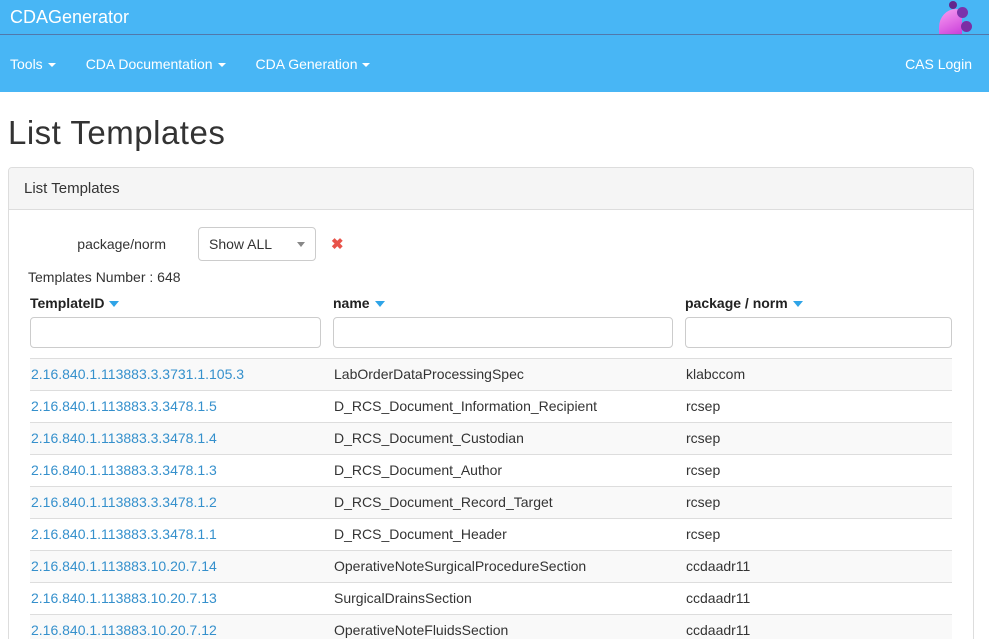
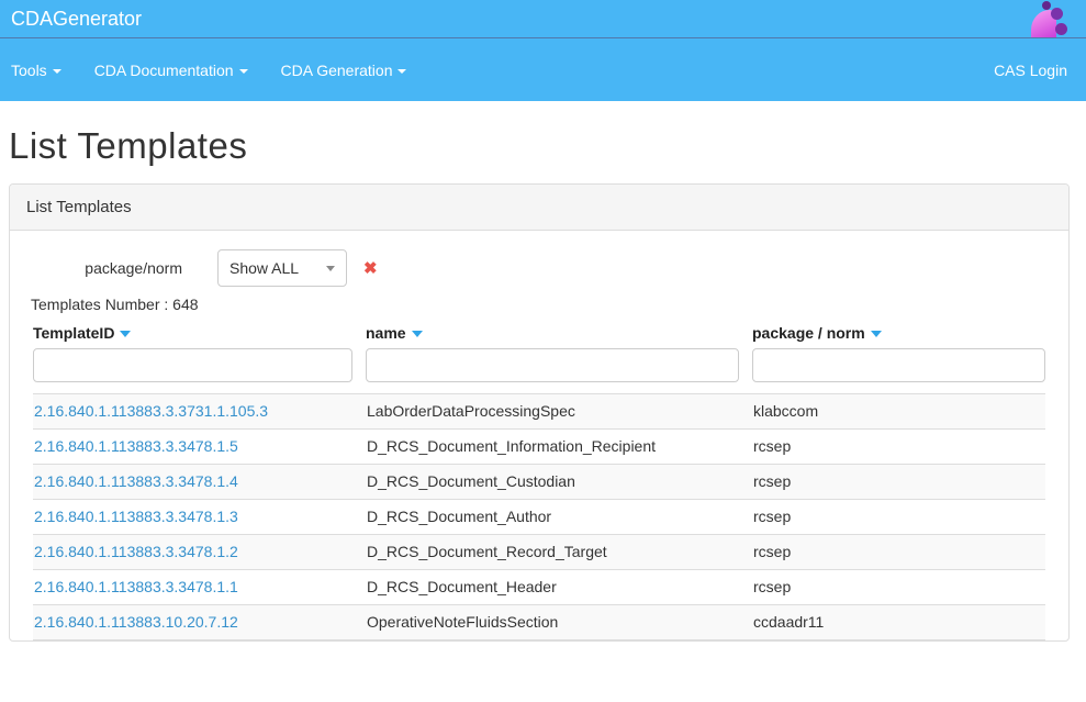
  CDAGenerator
  Tools
  CDA Documentation
  CDA Generation
  CAS Login
  List Templates
  List Templates
  package/norm
  Show ALL
  ✖
  Templates Number : 648
  TemplateID	name	package / norm
  2.16.840.1.113883.3.3731.1.105.3	LabOrderDataProcessingSpec	klabccom
  2.16.840.1.113883.3.3478.1.5	D_RCS_Document_Information_Recipient	rcsep
  2.16.840.1.113883.3.3478.1.4	D_RCS_Document_Custodian	rcsep
  2.16.840.1.113883.3.3478.1.3	D_RCS_Document_Author	rcsep
  2.16.840.1.113883.3.3478.1.2	D_RCS_Document_Record_Target	rcsep
  2.16.840.1.113883.3.3478.1.1	D_RCS_Document_Header	rcsep
- 2.16.840.1.113883.10.20.7.14	OperativeNoteSurgicalProcedureSection	ccdaadr11
- 2.16.840.1.113883.10.20.7.13	SurgicalDrainsSection	ccdaadr11
  2.16.840.1.113883.10.20.7.12	OperativeNoteFluidsSection	ccdaadr11
